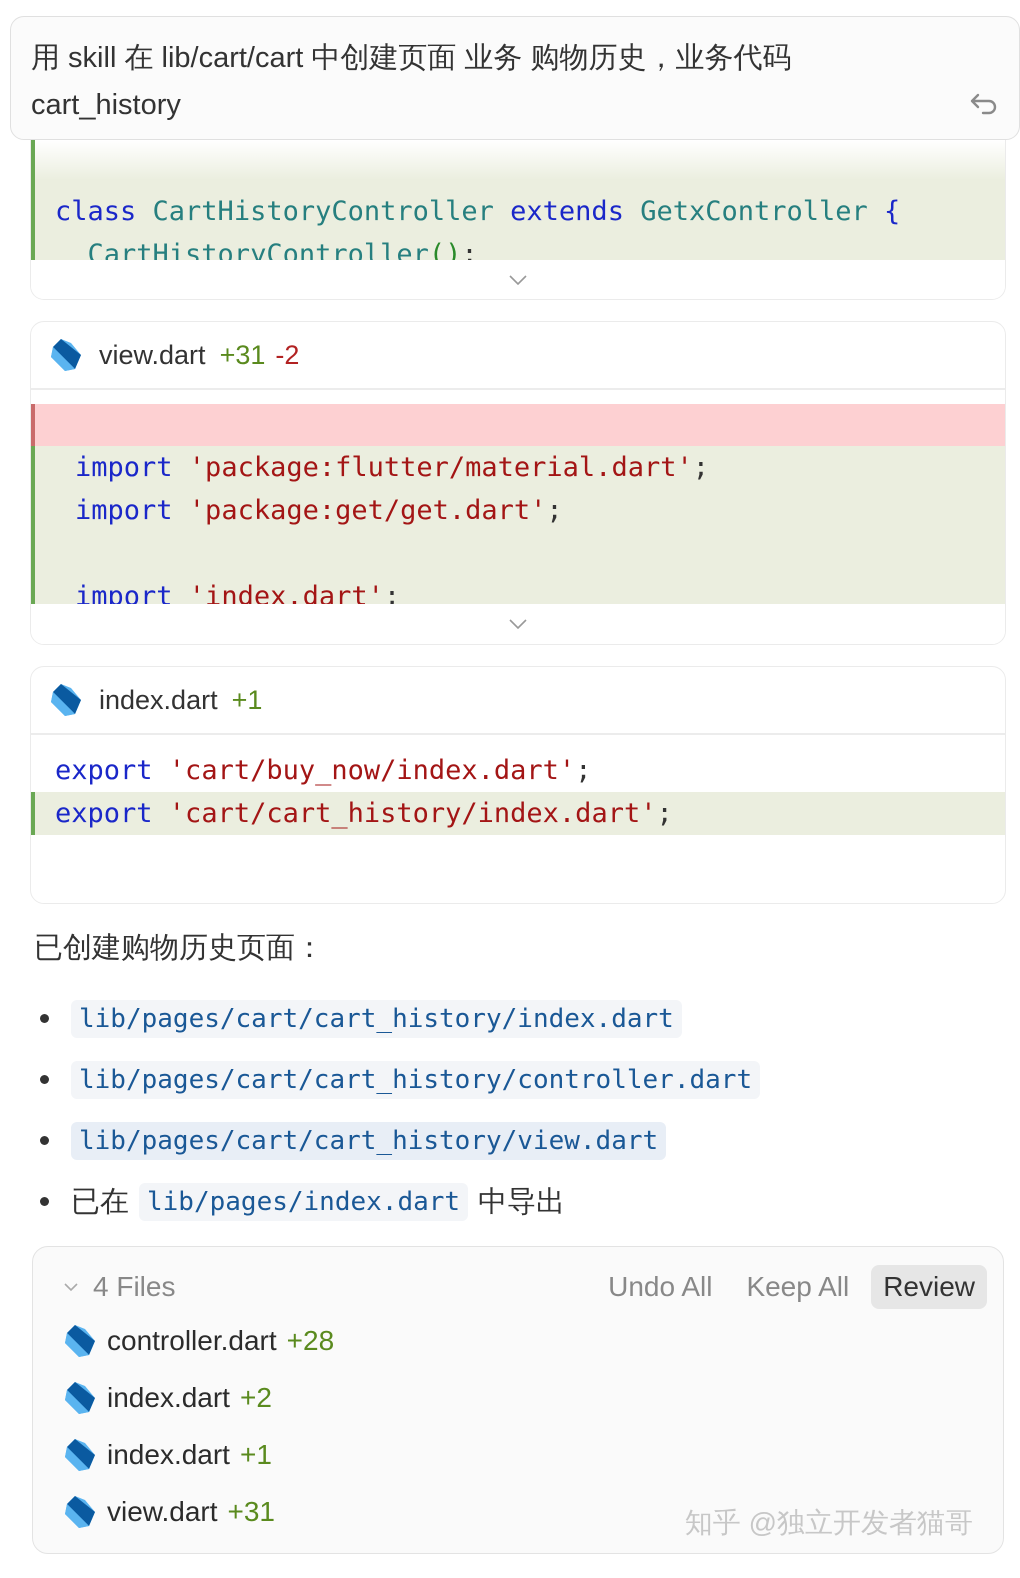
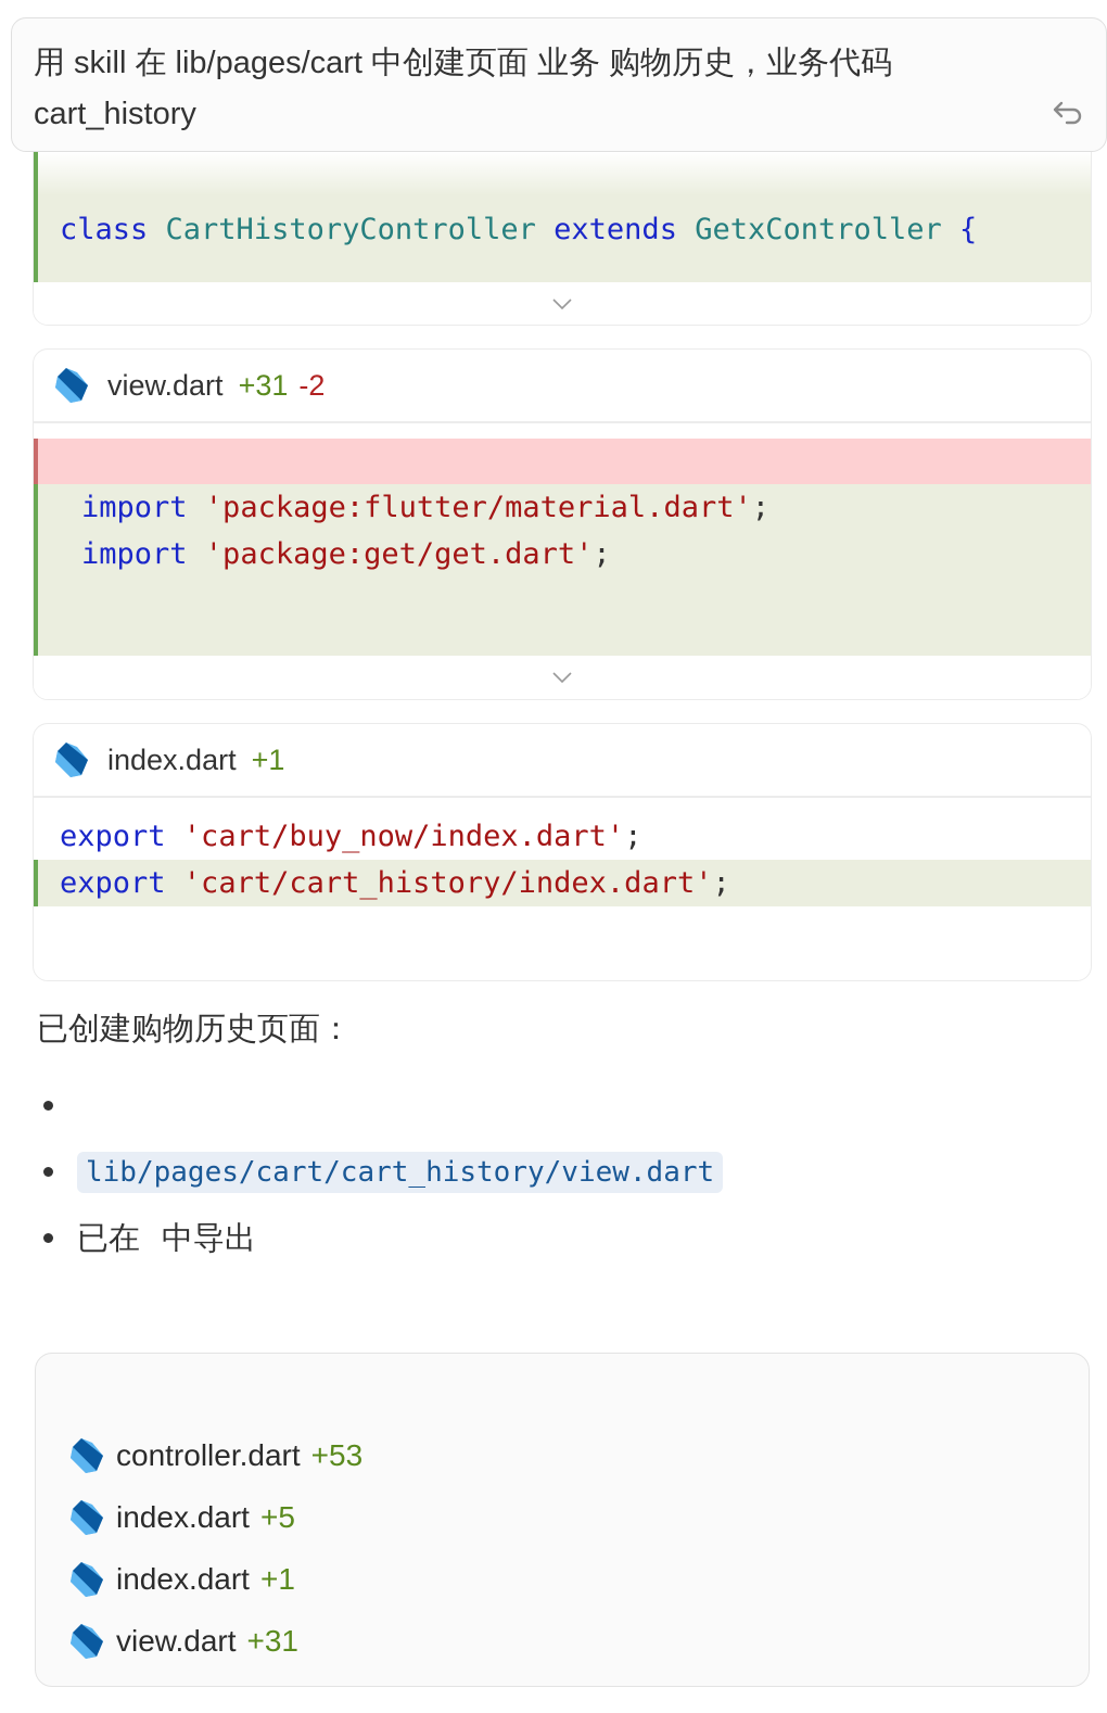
- 用 skill 在 lib/cart/cart 中创建页面 业务 购物历史，业务代码
+ 用 skill 在 lib/pages/cart 中创建页面 业务 购物历史，业务代码
  cart_history
  class CartHistoryController extends GetxController {
- CartHistoryController();
  view.dart
  +31
  -2
  import 'package:flutter/material.dart';
  import 'package:get/get.dart';
- import 'index.dart';
  index.dart
  +1
  export 'cart/buy_now/index.dart';
  export 'cart/cart_history/index.dart';
  已创建购物历史页面：
- lib/pages/cart/cart_history/index.dart
- lib/pages/cart/cart_history/controller.dart
  lib/pages/cart/cart_history/view.dart
  已在
- lib/pages/index.dart
  中导出
- 4 Files
- Undo All
- Keep All
- Review
  controller.dart
- +28
+ +53
  index.dart
- +2
+ +5
  index.dart
  +1
  view.dart
  +31
- 知乎 @独立开发者猫哥
